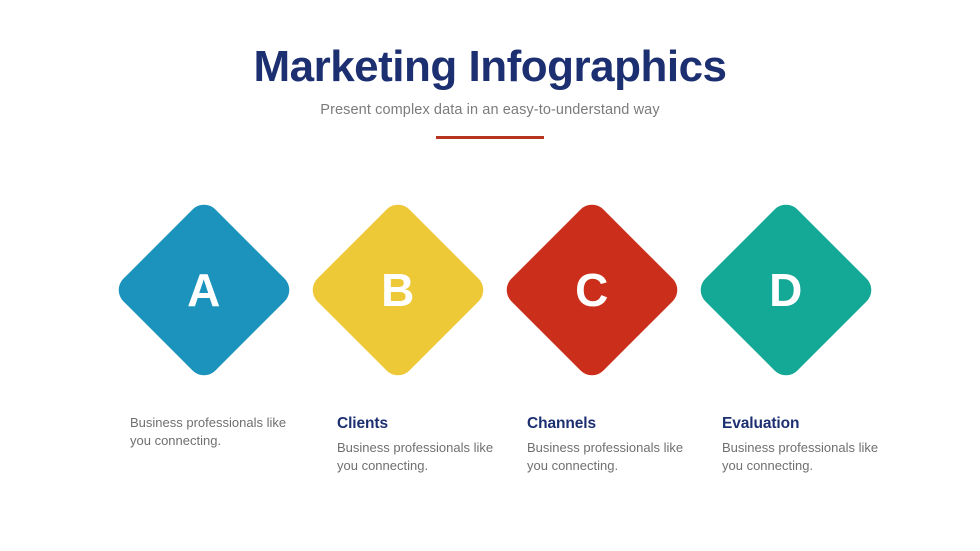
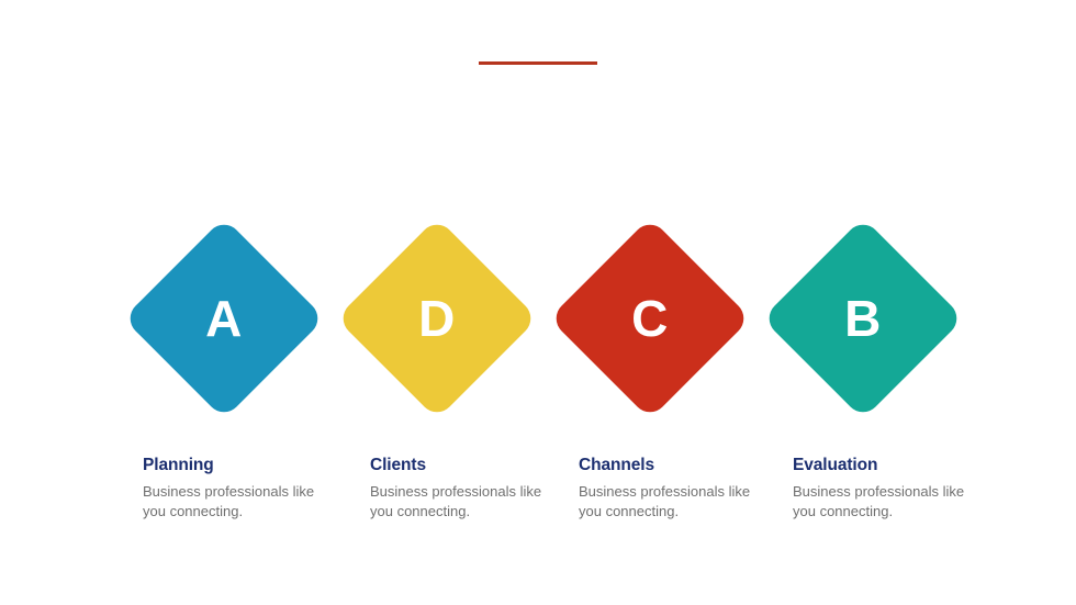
- Marketing Infographics
- Present complex data in an easy-to-understand way
  A
- B
+ D
  C
- D
+ B
+ Planning
  Business professionals like you connecting.
  Clients
  Business professionals like you connecting.
  Channels
  Business professionals like you connecting.
  Evaluation
  Business professionals like you connecting.
